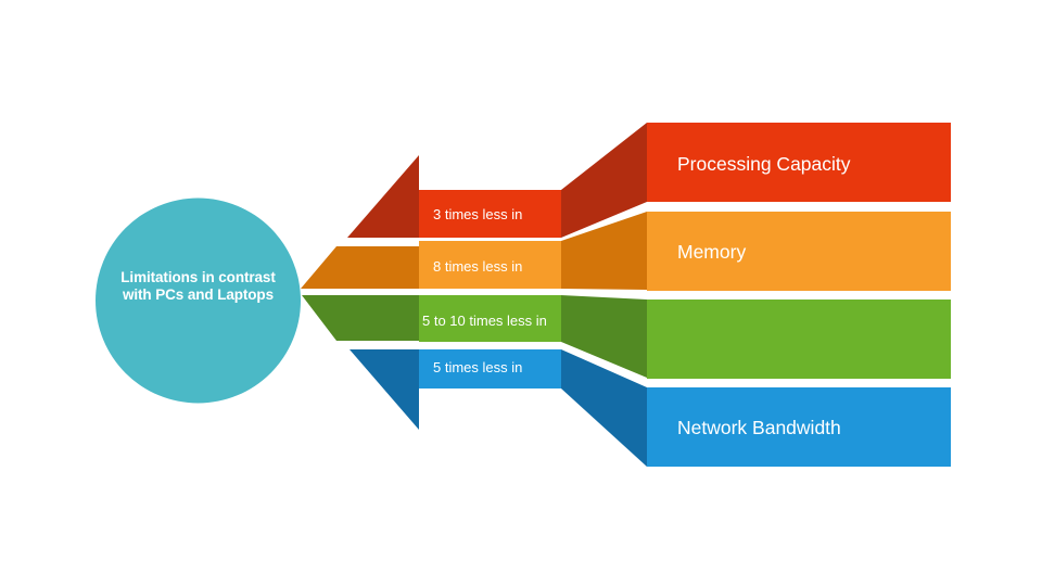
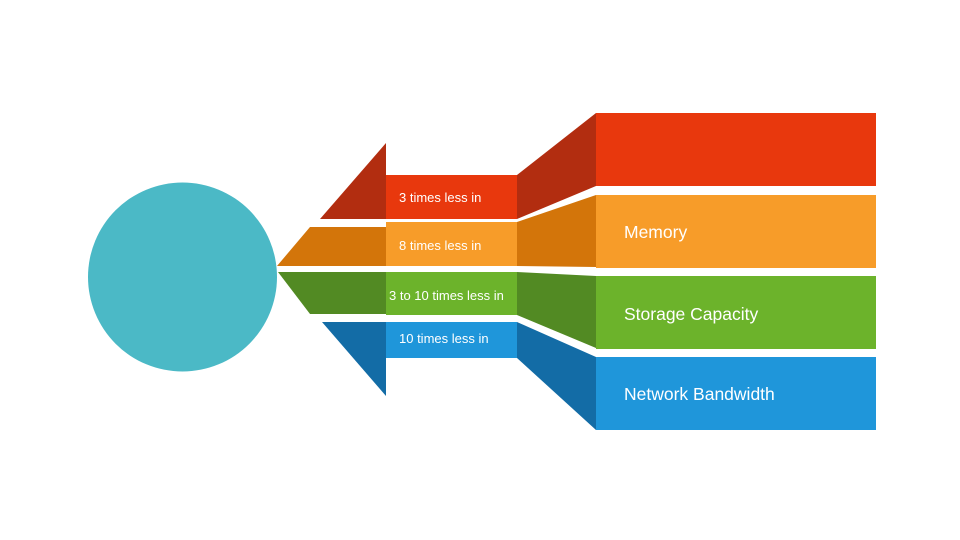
- Limitations in contrast
- with PCs and Laptops
  3 times less in
  8 times less in
- 5 to 10 times less in
+ 3 to 10 times less in
- 5 times less in
+ 10 times less in
- Processing Capacity
  Memory
+ Storage Capacity
  Network Bandwidth
